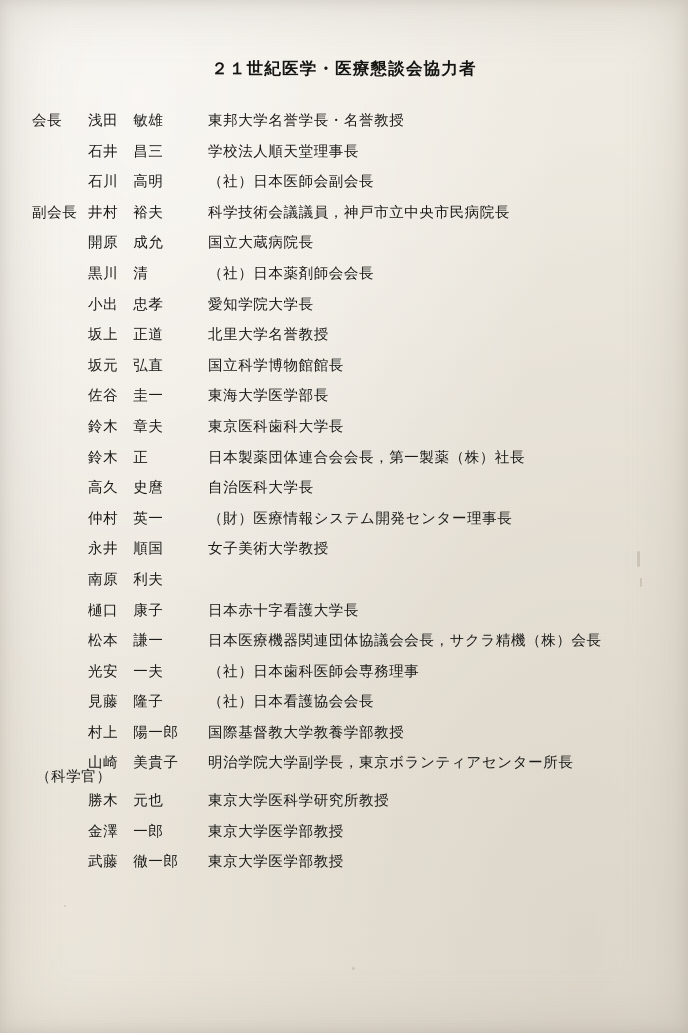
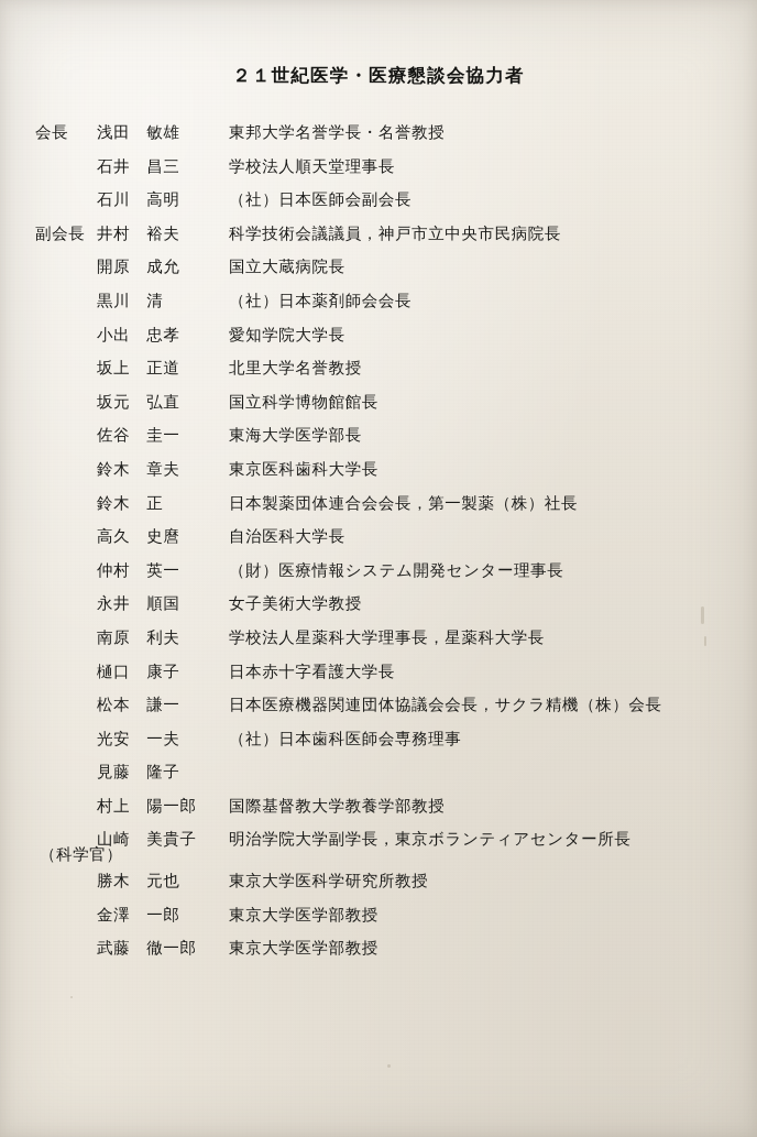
  ２１世紀医学・医療懇談会協力者
  会長
  浅田 敏雄
  東邦大学名誉学長・名誉教授
  石井 昌三
  学校法人順天堂理事長
  石川 高明
  （社）日本医師会副会長
  副会長
  井村 裕夫
  科学技術会議議員，神戸市立中央市民病院長
  開原 成允
  国立大蔵病院長
  黒川 清
  （社）日本薬剤師会会長
  小出 忠孝
  愛知学院大学長
  坂上 正道
  北里大学名誉教授
  坂元 弘直
  国立科学博物館館長
  佐谷 圭一
  東海大学医学部長
  鈴木 章夫
  東京医科歯科大学長
  鈴木 正
  日本製薬団体連合会会長，第一製薬（株）社長
  高久 史麿
  自治医科大学長
  仲村 英一
  （財）医療情報システム開発センター理事長
  永井 順国
  女子美術大学教授
  南原 利夫
+ 学校法人星薬科大学理事長，星薬科大学長
  樋口 康子
  日本赤十字看護大学長
  松本 謙一
  日本医療機器関連団体協議会会長，サクラ精機（株）会長
  光安 一夫
  （社）日本歯科医師会専務理事
  見藤 隆子
- （社）日本看護協会会長
  村上 陽一郎
  国際基督教大学教養学部教授
  山崎 美貴子
  明治学院大学副学長，東京ボランティアセンター所長
  （科学官）
  勝木 元也
  東京大学医科学研究所教授
  金澤 一郎
  東京大学医学部教授
  武藤 徹一郎
  東京大学医学部教授
